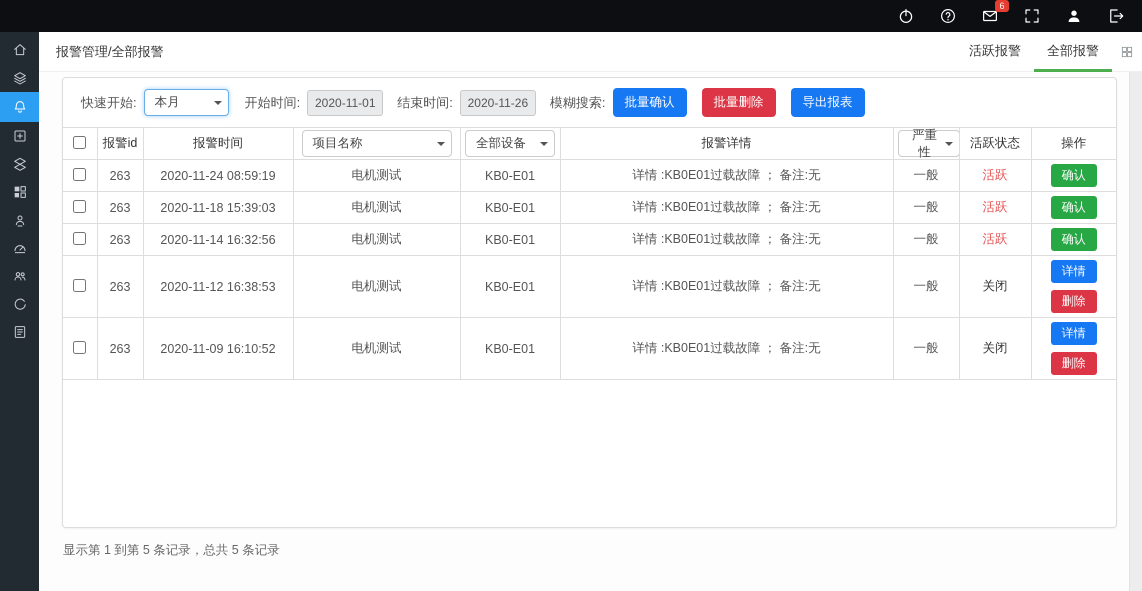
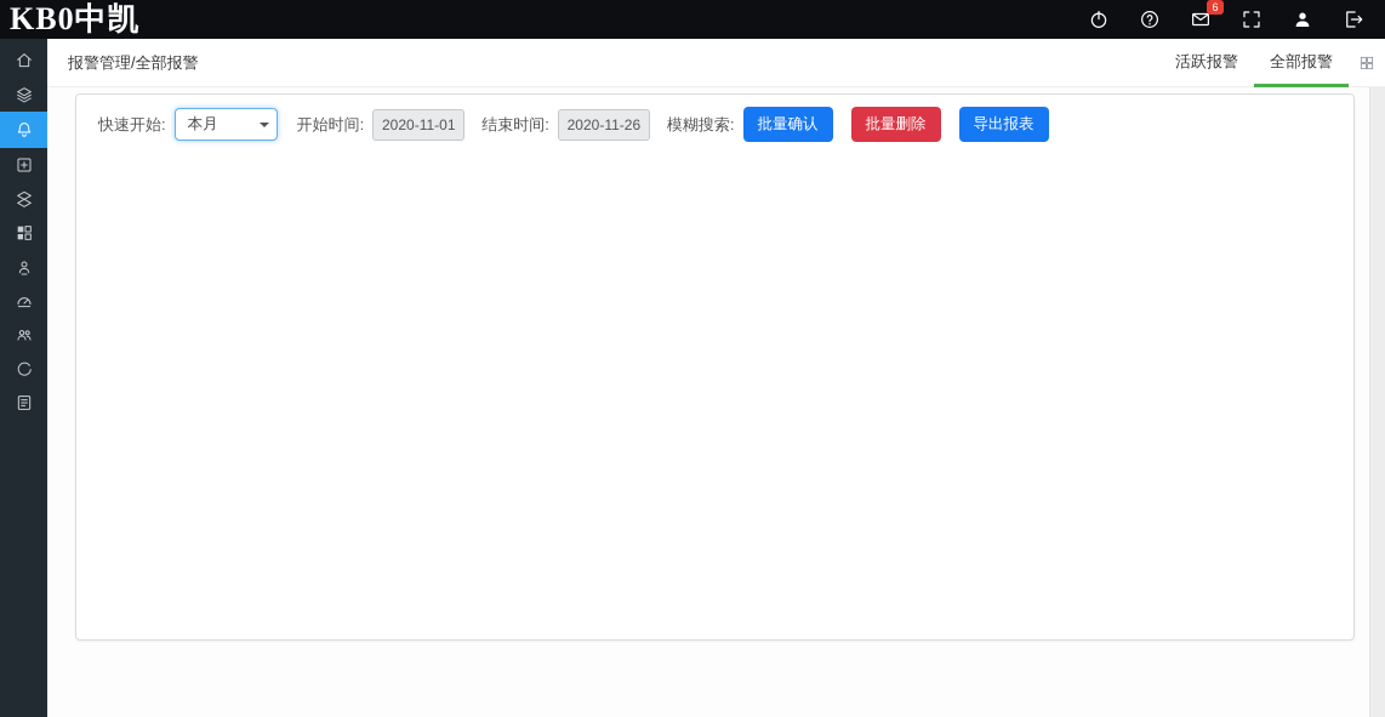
+ KB0中凯
  6
  报警管理/全部报警
  活跃报警
  全部报警
  快速开始:
  本月
  开始时间:
  2020-11-01
  结束时间:
  2020-11-26
  模糊搜索:
  批量确认
  批量删除
  导出报表
- 	报警id	报警时间	项目名称	全部设备	报警详情	严重性	活跃状态	操作
- 	263	2020-11-24 08:59:19	电机测试	KB0-E01	详情 :KB0E01过载故障 ； 备注:无	一般	活跃	确认
- 	263	2020-11-18 15:39:03	电机测试	KB0-E01	详情 :KB0E01过载故障 ； 备注:无	一般	活跃	确认
- 	263	2020-11-14 16:32:56	电机测试	KB0-E01	详情 :KB0E01过载故障 ； 备注:无	一般	活跃	确认
- 	263	2020-11-12 16:38:53	电机测试	KB0-E01	详情 :KB0E01过载故障 ； 备注:无	一般	关闭	详情删除
- 	263	2020-11-09 16:10:52	电机测试	KB0-E01	详情 :KB0E01过载故障 ； 备注:无	一般	关闭	详情删除
- 显示第 1 到第 5 条记录，总共 5 条记录
